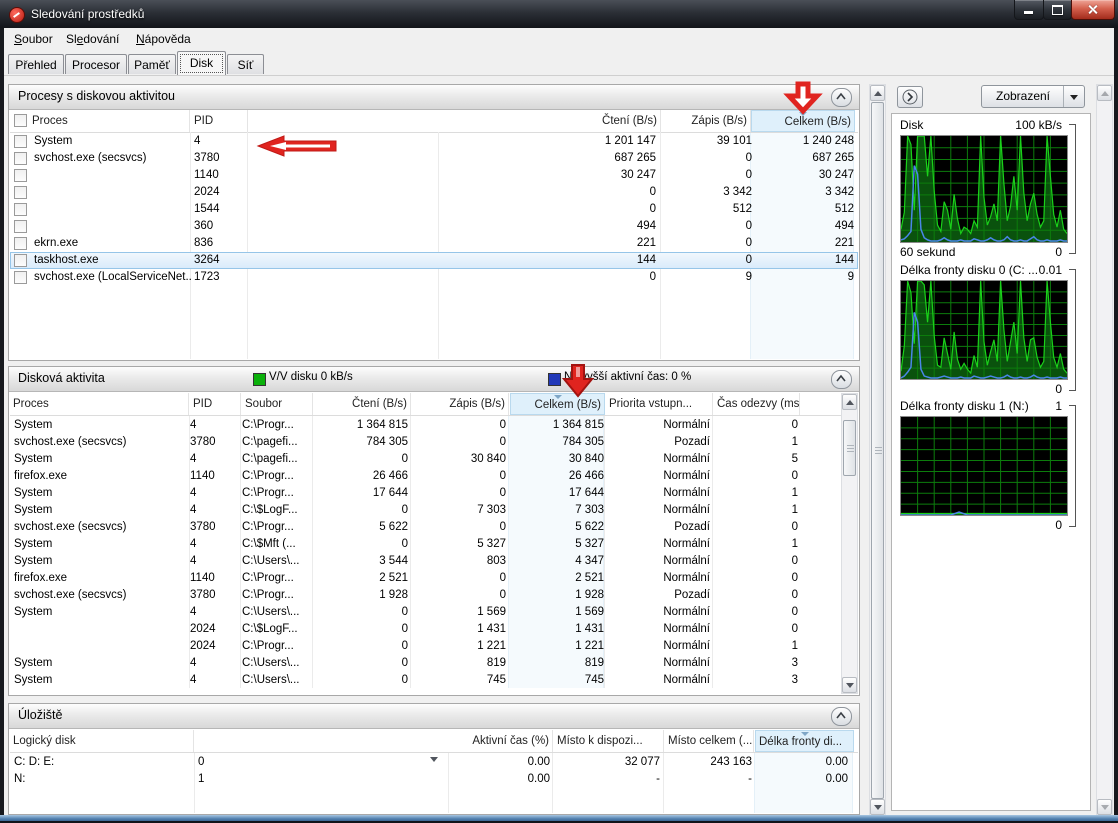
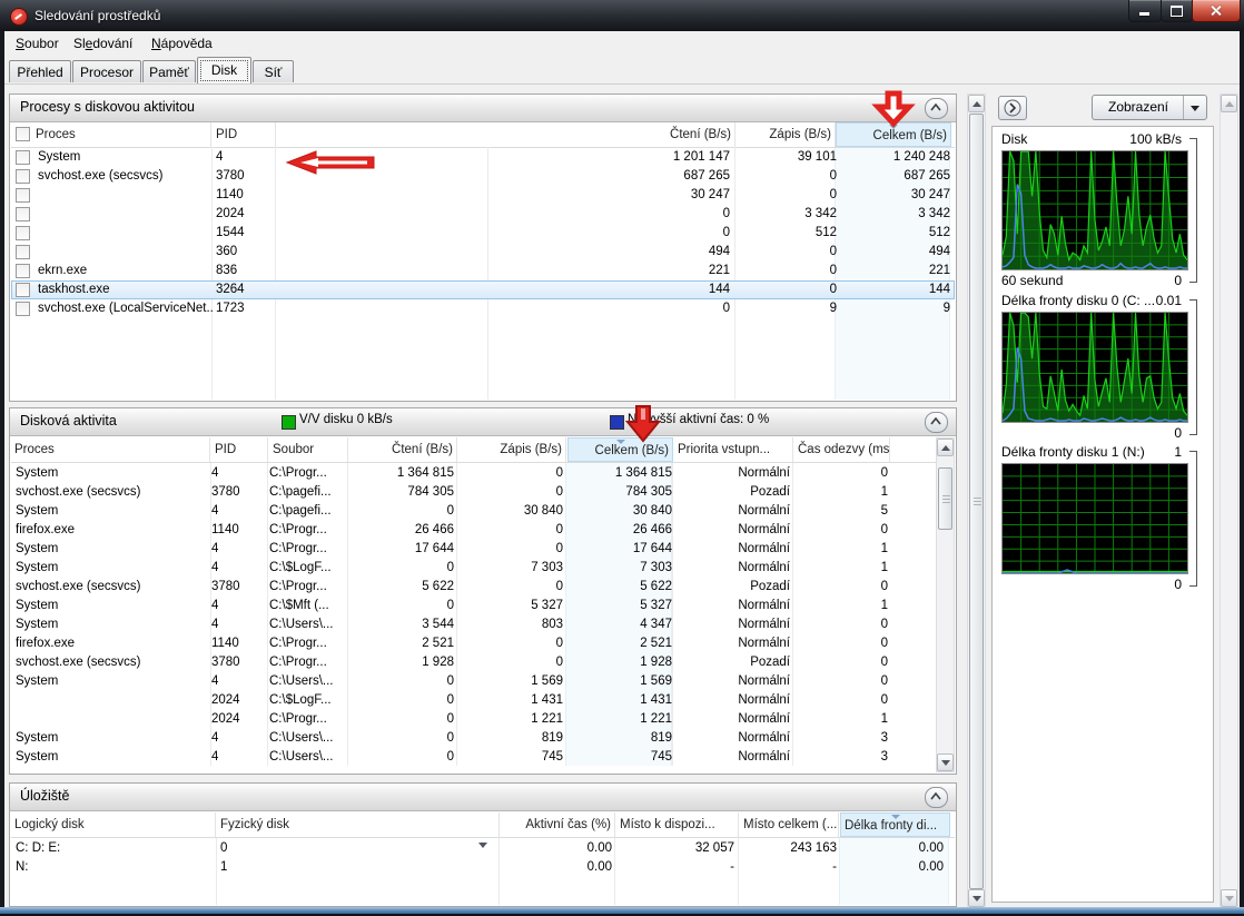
  Sledování prostředků
  Soubor
  Sledování
  Nápověda
  Přehled
  Procesor
  Paměť
  Disk
  Síť
  Procesy s diskovou aktivitou
  Proces
  PID
  Čtení (B/s)
  Zápis (B/s)
  Celkem (B/s)
  System
  4
  1 201 147
  39 101
  1 240 248
  svchost.exe (secsvcs)
  3780
  687 265
  0
  687 265
  1140
  30 247
  0
  30 247
  2024
  0
  3 342
  3 342
  1544
  0
  512
  512
  360
  494
  0
  494
  ekrn.exe
  836
  221
  0
  221
  taskhost.exe
  3264
  144
  0
  144
  svchost.exe (LocalServiceNet..
  1723
  0
  9
  9
  Disková aktivita
  V/V disku 0 kB/s
  Nyšší aktivní čas: 0 %
  Proces
  PID
  Soubor
  Čtení (B/s)
  Zápis (B/s)
  Celkem (B/s)
  Priorita vstupn...
  Čas odezvy (ms
  System
  4
  C:\Progr...
  1 364 815
  0
  1 364 815
  Normální
  0
  svchost.exe (secsvcs)
  3780
  C:\pagefi...
  784 305
  0
  784 305
  Pozadí
  1
  System
  4
  C:\pagefi...
  0
  30 840
  30 840
  Normální
  5
  firefox.exe
  1140
  C:\Progr...
  26 466
  0
  26 466
  Normální
  0
  System
  4
  C:\Progr...
  17 644
  0
  17 644
  Normální
  1
  System
  4
  C:\$LogF...
  0
  7 303
  7 303
  Normální
  1
  svchost.exe (secsvcs)
  3780
  C:\Progr...
  5 622
  0
  5 622
  Pozadí
  0
  System
  4
  C:\$Mft (...
  0
  5 327
  5 327
  Normální
  1
  System
  4
  C:\Users\...
  3 544
  803
  4 347
  Normální
  0
  firefox.exe
  1140
  C:\Progr...
  2 521
  0
  2 521
  Normální
  0
  svchost.exe (secsvcs)
  3780
  C:\Progr...
  1 928
  0
  1 928
  Pozadí
  0
  System
  4
  C:\Users\...
  0
  1 569
  1 569
  Normální
  0
  2024
  C:\$LogF...
  0
  1 431
  1 431
  Normální
  0
  2024
  C:\Progr...
  0
  1 221
  1 221
  Normální
  1
  System
  4
  C:\Users\...
  0
  819
  819
  Normální
  3
  System
  4
  C:\Users\...
  0
  745
  745
  Normální
  3
  Úložiště
  Logický disk
+ Fyzický disk
  Aktivní čas (%)
  Místo k dispozi...
  Místo celkem (...
  Délka fronty di...
  C: D: E:
  0
  0.00
- 32 077
+ 32 057
  243 163
  0.00
  N:
  1
  0.00
  -
  -
  0.00
  Zobrazení
  Disk
  100 kB/s
  60 sekund
  0
  Délka fronty disku 0 (C: ...
  0.01
  0
  Délka fronty disku 1 (N:)
  1
  0
